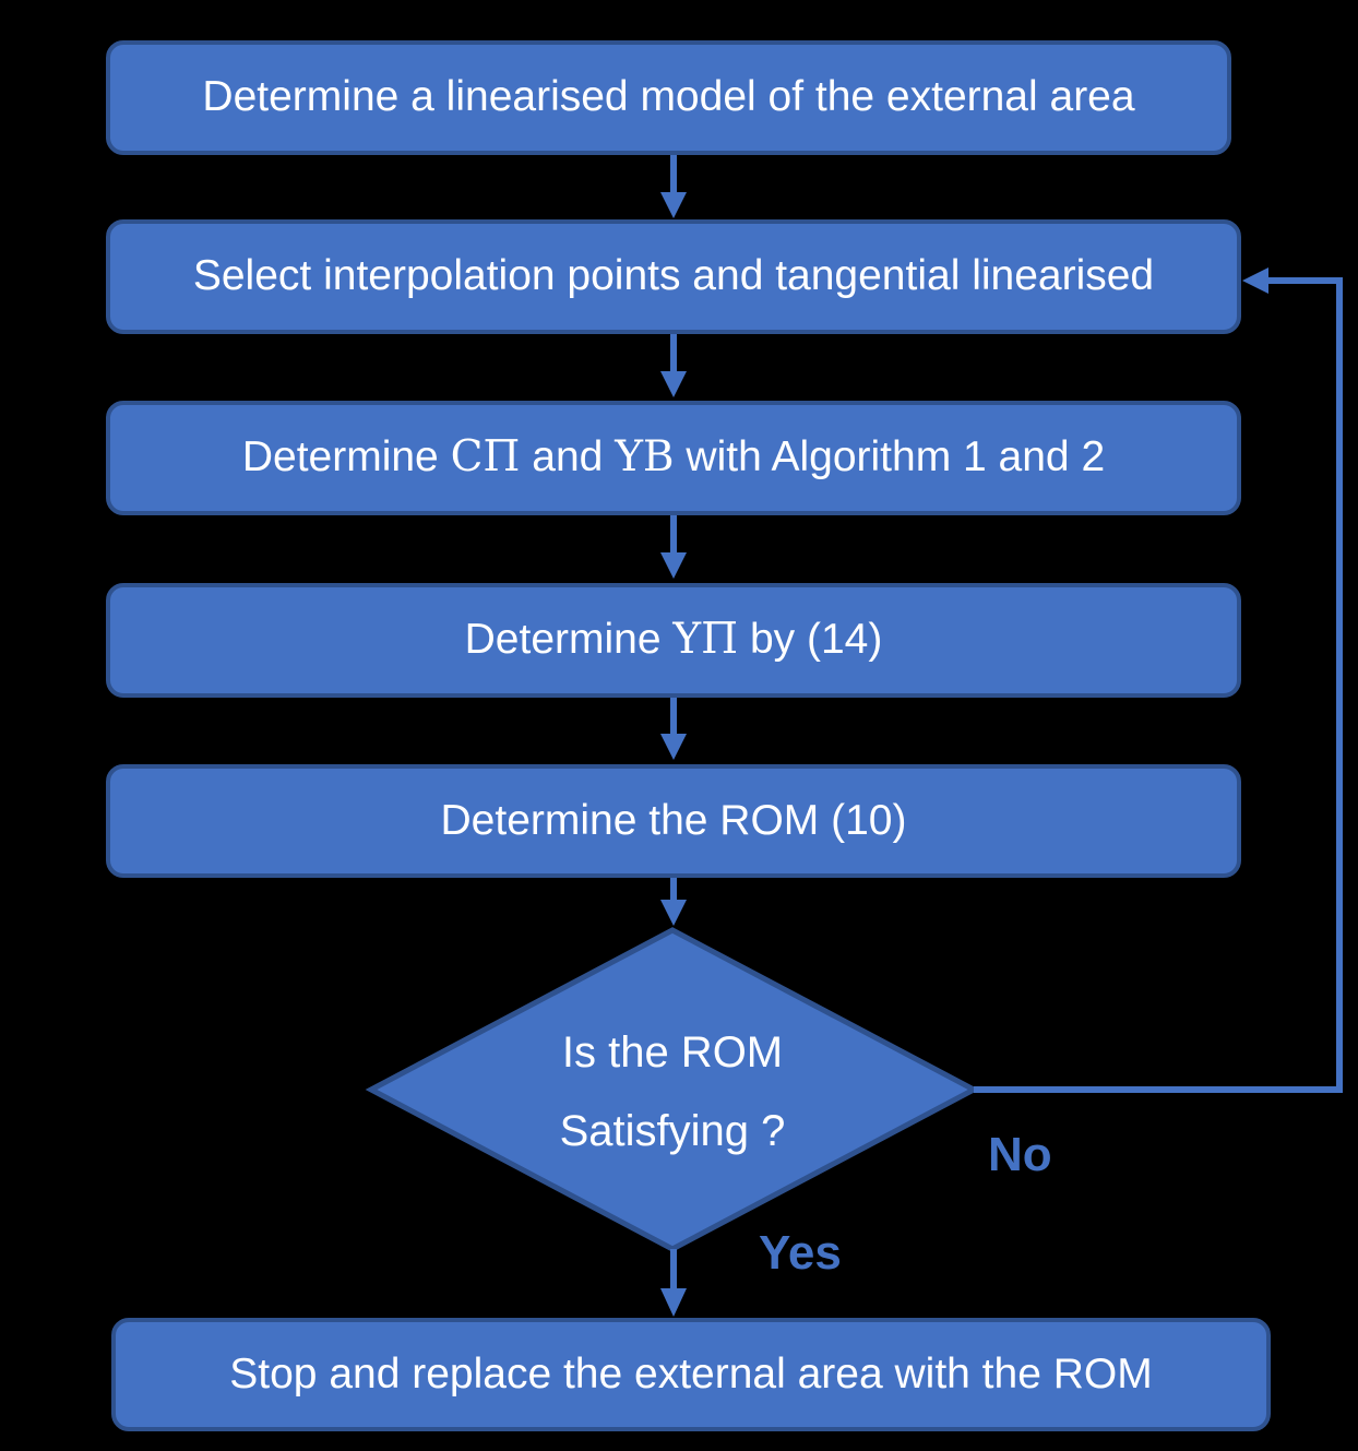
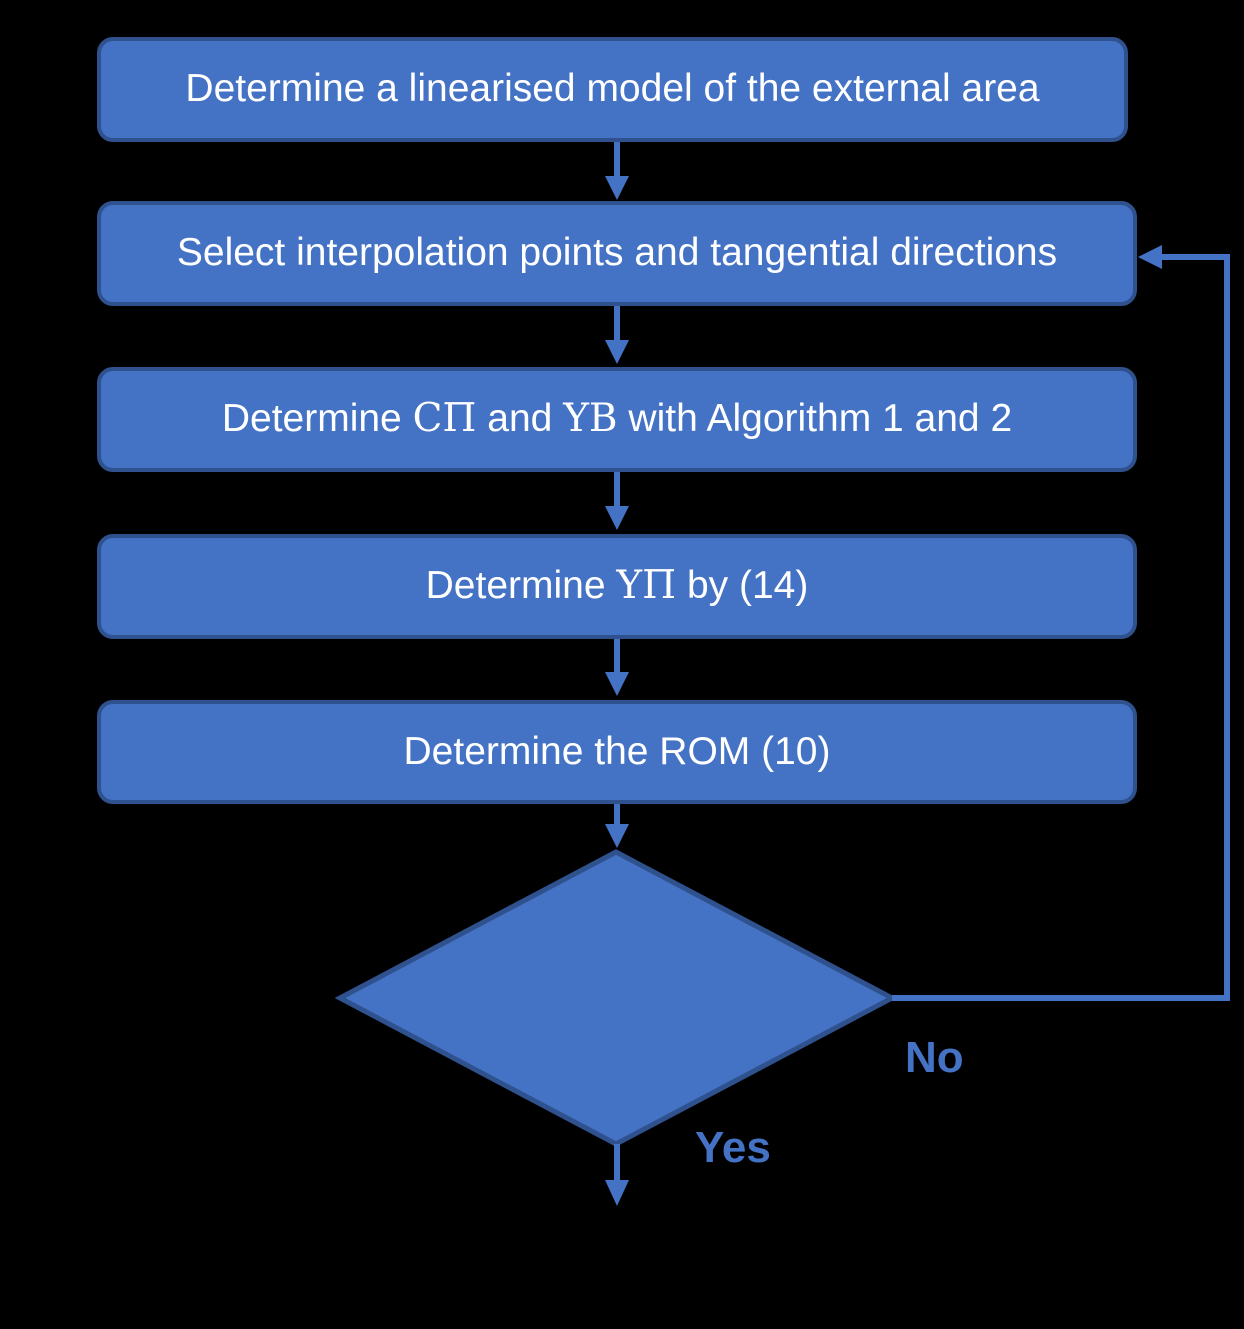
  Determine a linearised model of the external area
- Select interpolation points and tangential linearised
+ Select interpolation points and tangential directions
  Determine CΠ and ΥB with Algorithm 1 and 2
  Determine ΥΠ by (14)
  Determine the ROM (10)
- Is the ROM
- Satisfying ?
  No
  Yes
- Stop and replace the external area with the ROM
